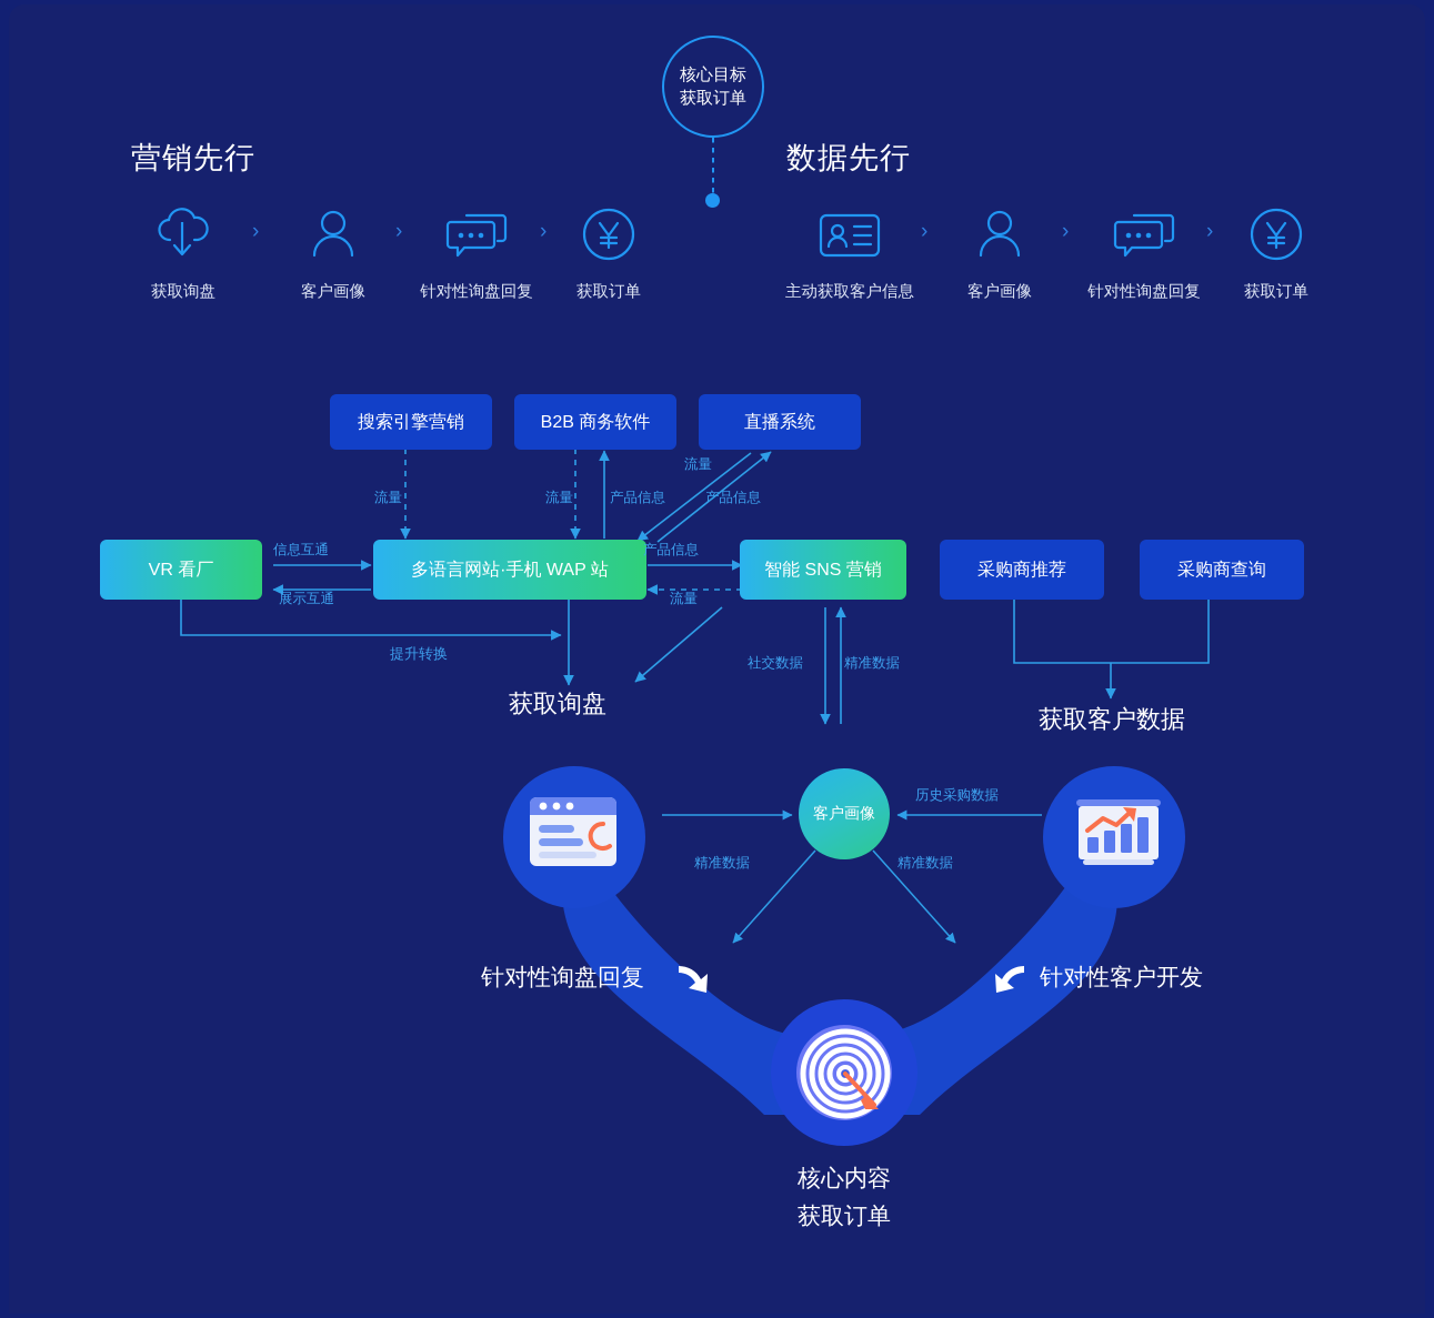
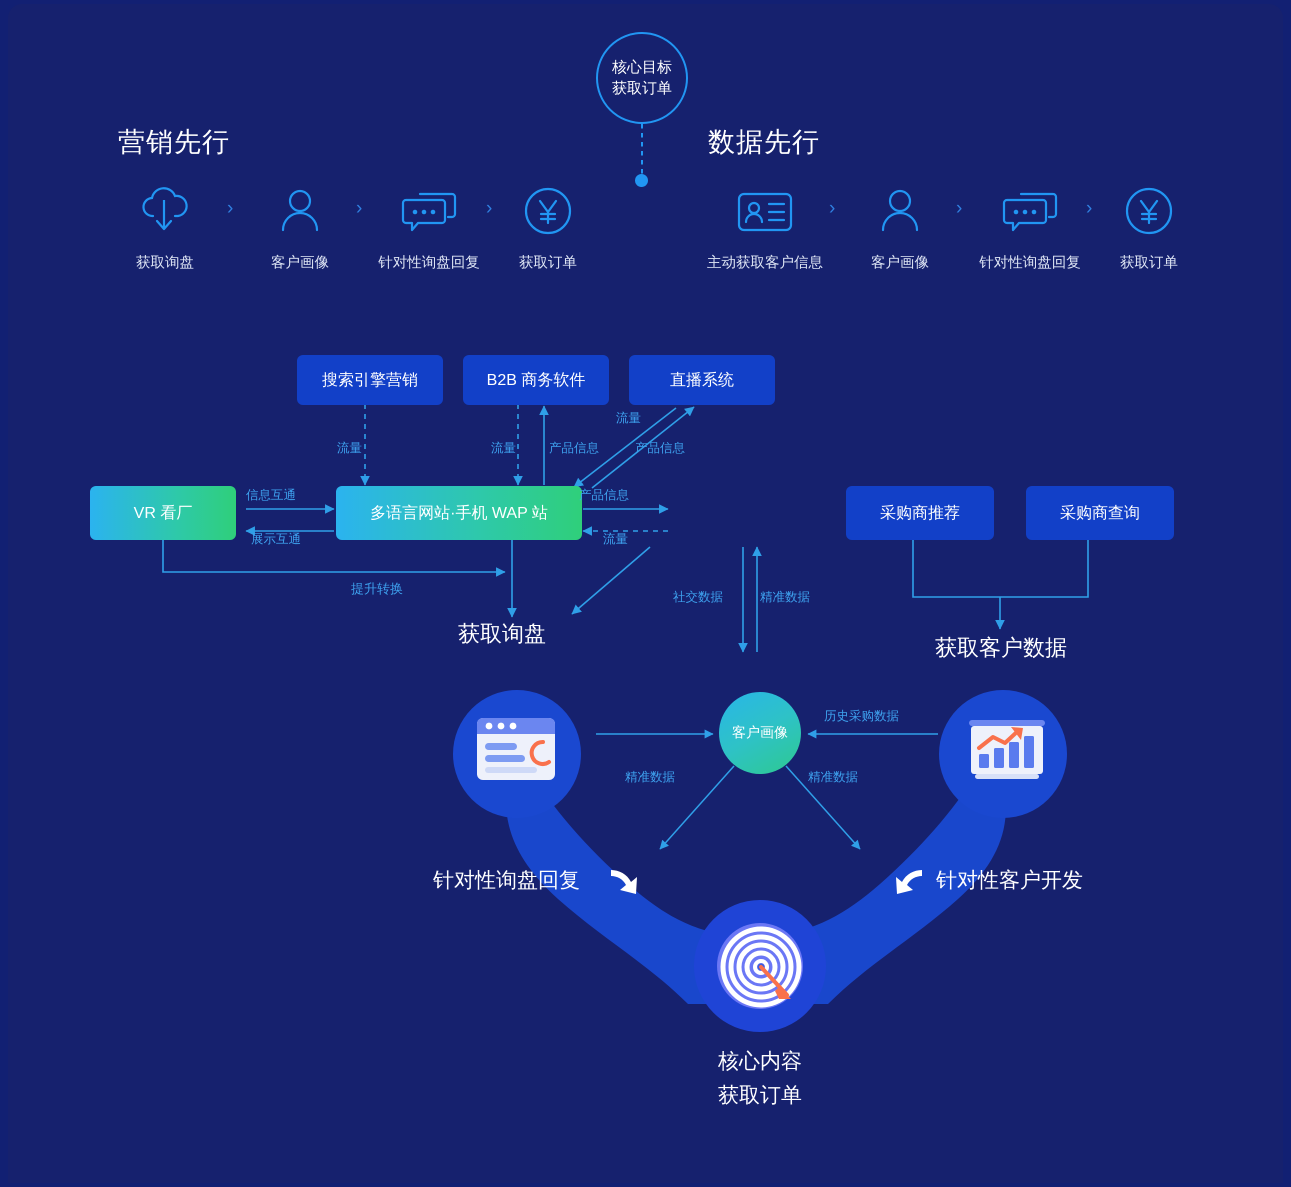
  核心目标
  获取订单
  营销先行
  数据先行
  获取询盘
  ›
  客户画像
  ›
  针对性询盘回复
  ›
  获取订单
  主动获取客户信息
  ›
  客户画像
  ›
  针对性询盘回复
  ›
  获取订单
  搜索引擎营销
  B2B 商务软件
  直播系统
  VR 看厂
  多语言网站·手机 WAP 站
- 智能 SNS 营销
  采购商推荐
  采购商查询
  流量
  流量
  产品信息
  流量
  产品信息
  信息互通
  展示互通
  产品信息
  流量
  提升转换
  社交数据
  精准数据
  获取询盘
  获取客户数据
  客户画像
  历史采购数据
  精准数据
  精准数据
  针对性询盘回复
  针对性客户开发
  核心内容
  获取订单
